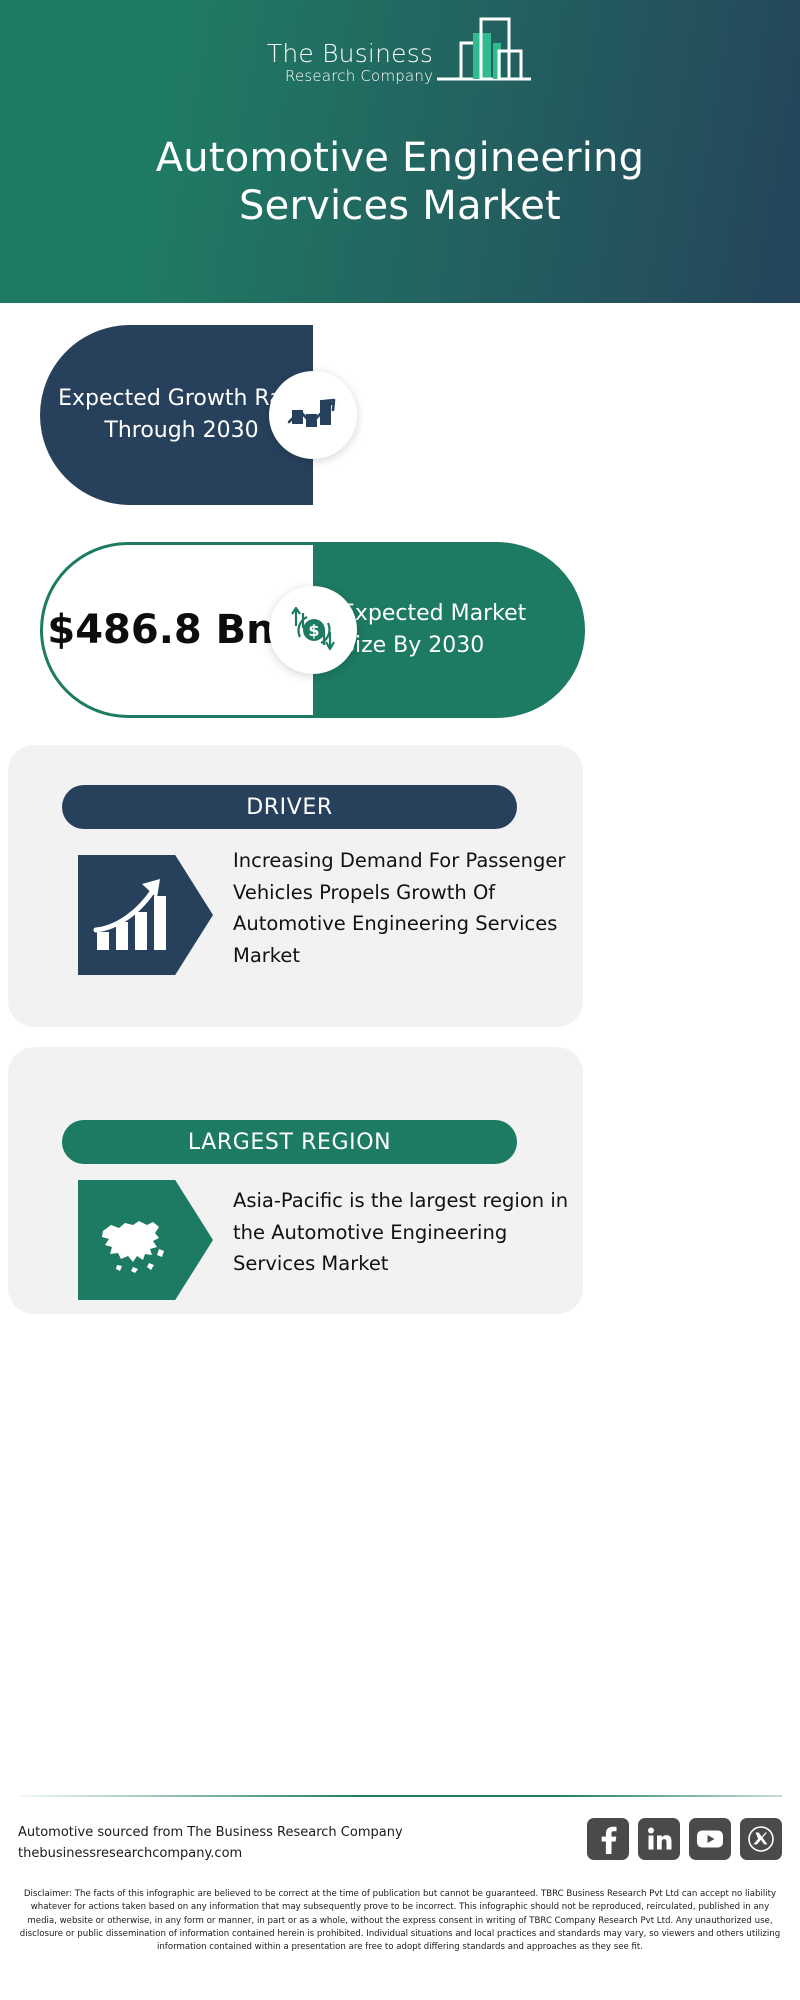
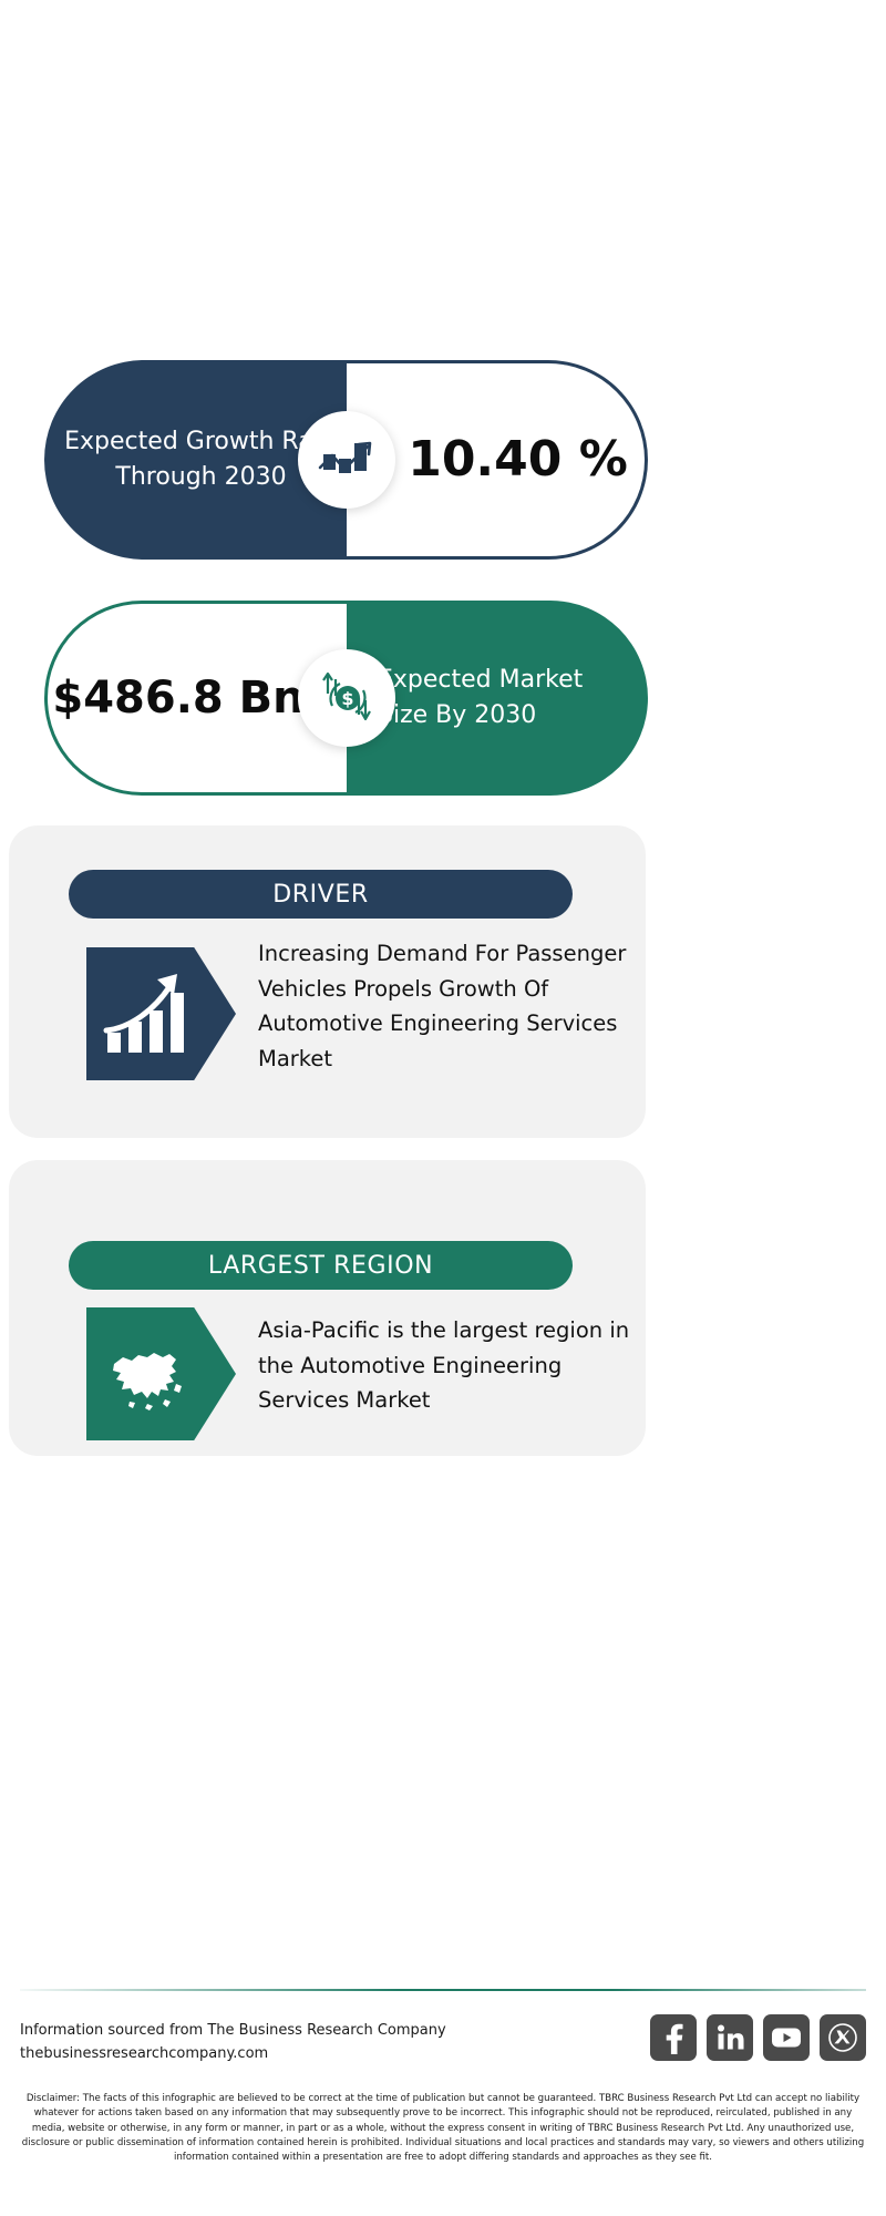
- The Business
- Research Company
- Automotive Engineering Services Market
  Expected Growth R Through 2030
+ 10.40 %
  $486.8 Bn
  xpected Market ize By 2030
  $
  DRIVER
  Increasing Demand For Passenger Vehicles Propels Growth Of Automotive Engineering Services Market
  LARGEST REGION
  Asia-Pacific is the largest region in the Automotive Engineering Services Market
- Automotive sourced from The Business Research Company
+ Information sourced from The Business Research Company
  thebusinessresearchcompany.com
- Disclaimer: The facts of this infographic are believed to be correct at the time of publication but cannot be guaranteed. TBRC Business Research Pvt Ltd can accept no liability whatever for actions taken based on any information that may subsequently prove to be incorrect. This infographic should not be reproduced, reirculated, published in any media, website or otherwise, in any form or manner, in part or as a whole, without the express consent in writing of TBRC Company Research Pvt Ltd. Any unauthorized use, disclosure or public dissemination of information contained herein is prohibited. Individual situations and local practices and standards may vary, so viewers and others utilizing information contained within a presentation are free to adopt differing standards and approaches as they see fit.
+ Disclaimer: The facts of this infographic are believed to be correct at the time of publication but cannot be guaranteed. TBRC Business Research Pvt Ltd can accept no liability whatever for actions taken based on any information that may subsequently prove to be incorrect. This infographic should not be reproduced, reirculated, published in any media, website or otherwise, in any form or manner, in part or as a whole, without the express consent in writing of TBRC Business Research Pvt Ltd. Any unauthorized use, disclosure or public dissemination of information contained herein is prohibited. Individual situations and local practices and standards may vary, so viewers and others utilizing information contained within a presentation are free to adopt differing standards and approaches as they see fit.
